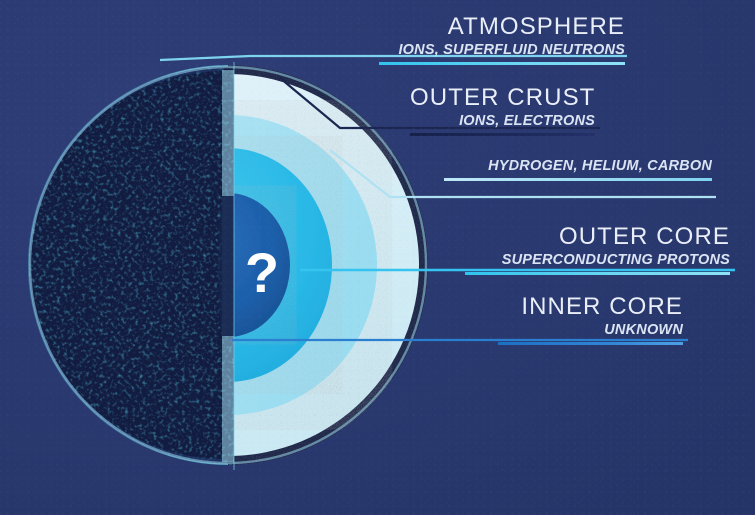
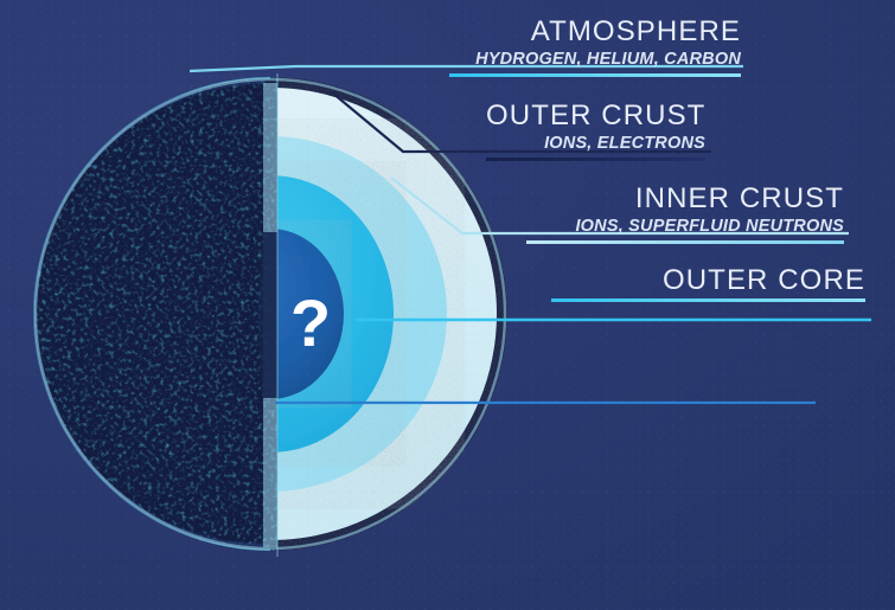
  ?
  ATMOSPHERE
- IONS, SUPERFLUID NEUTRONS
+ HYDROGEN, HELIUM, CARBON
  OUTER CRUST
  IONS, ELECTRONS
+ INNER CRUST
- HYDROGEN, HELIUM, CARBON
+ IONS, SUPERFLUID NEUTRONS
  OUTER CORE
- SUPERCONDUCTING PROTONS
- INNER CORE
- UNKNOWN
